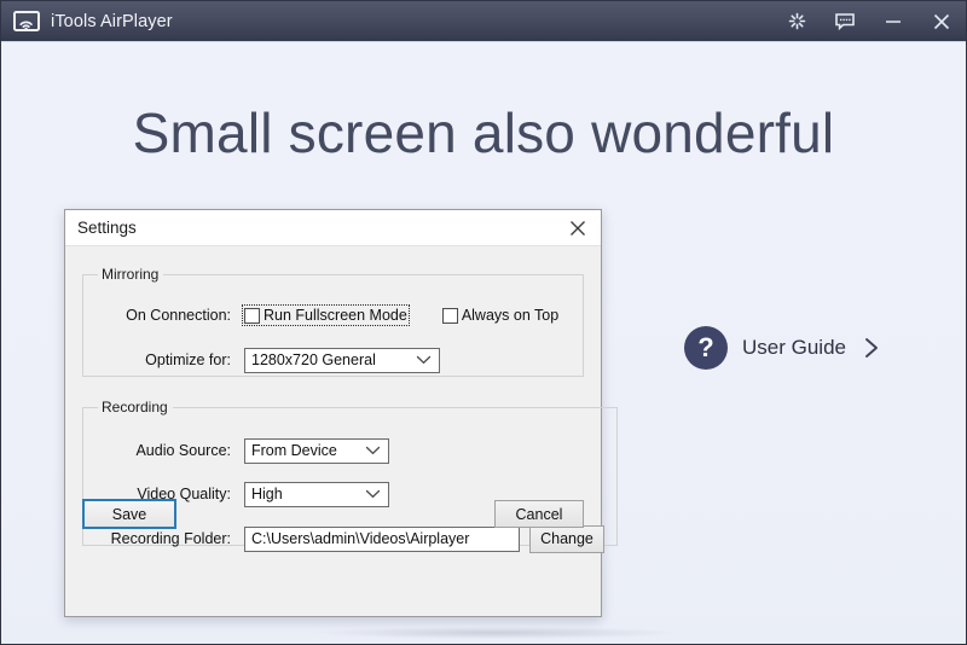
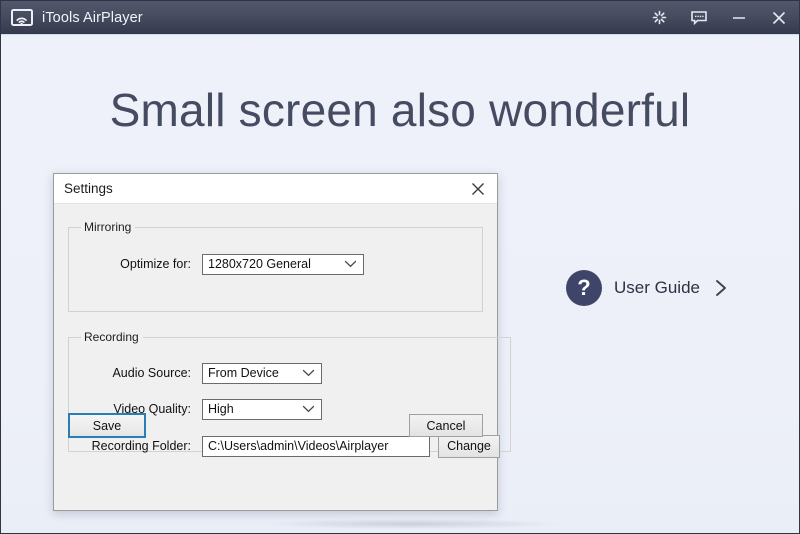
  iTools AirPlayer
  Small screen also wonderful
  ?
  User Guide
  Settings
  Mirroring
- On Connection:
- Run Fullscreen Mode
- Always on Top
  Optimize for:
  1280x720 General
  Recording
  Audio Source:
  From Device
  Video Quality:
  High
  Recording Folder:
  C:\Users\admin\Videos\Airplayer
  Change
  Save
  Cancel
